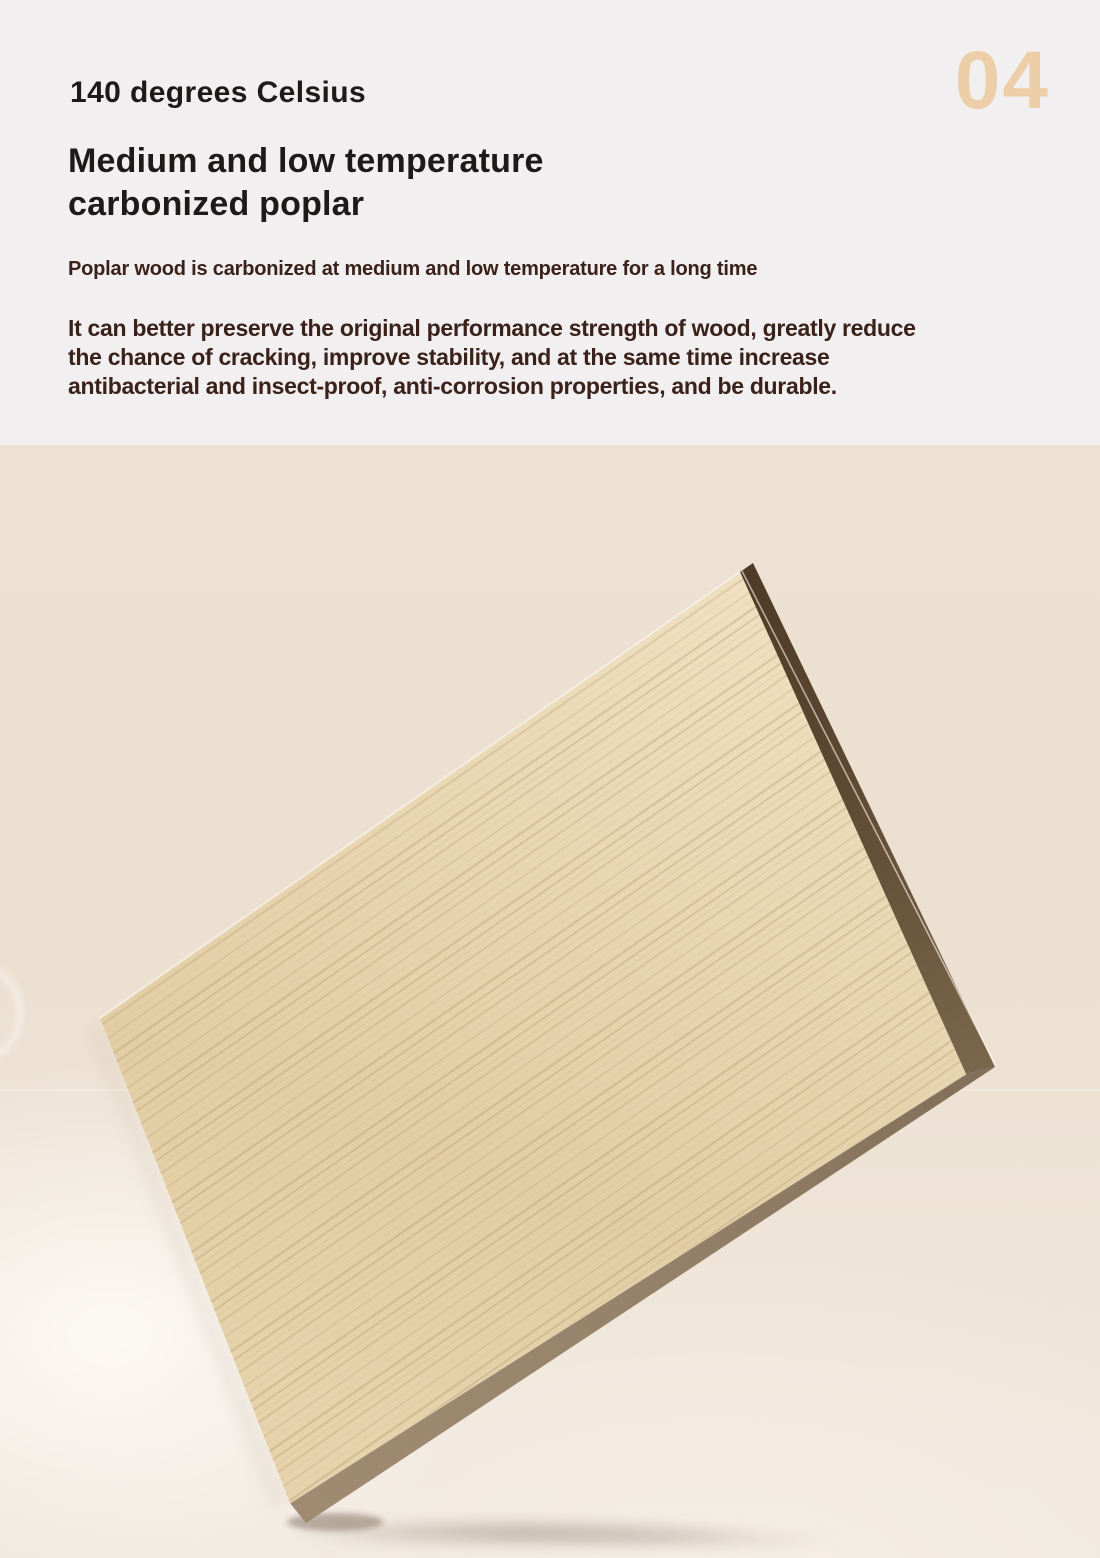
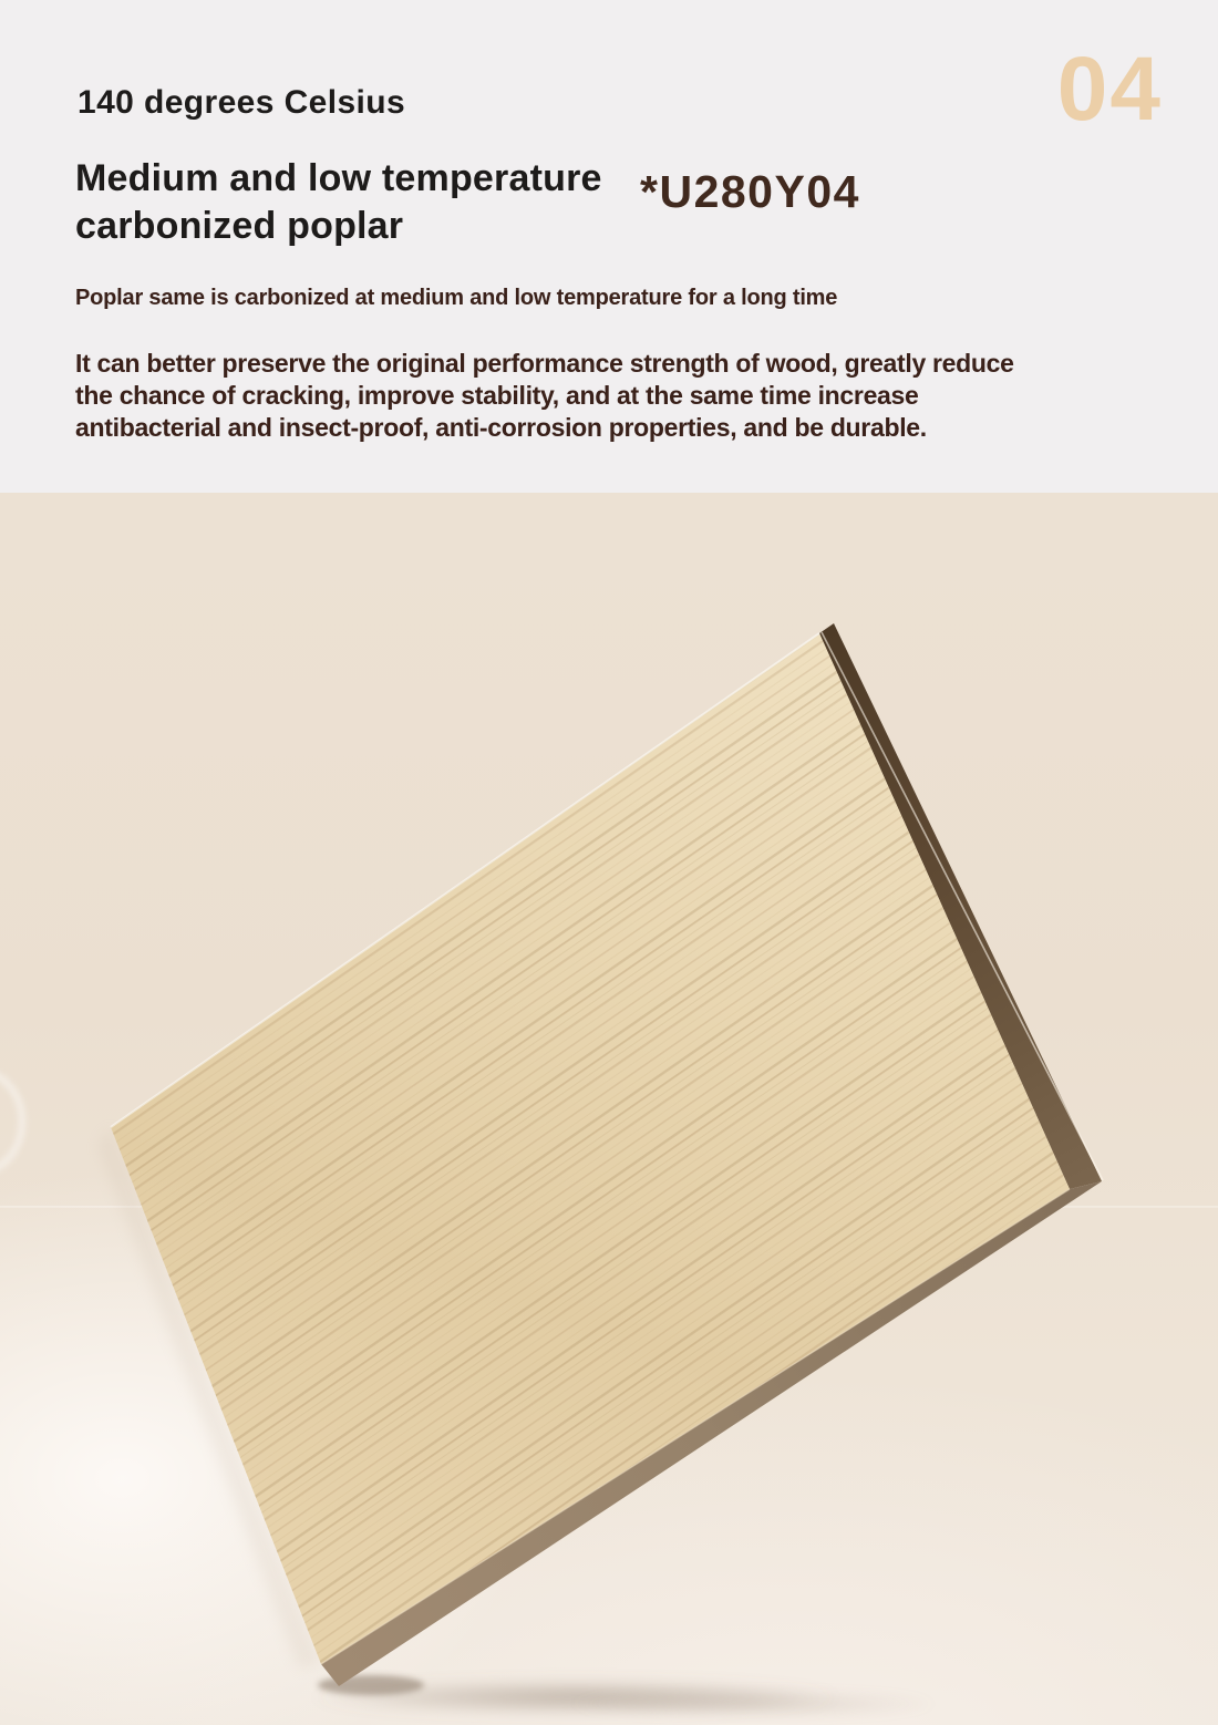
  140 degrees Celsius
  04
  Medium and low temperature
  carbonized poplar
+ *U280Y04
- Poplar wood is carbonized at medium and low temperature for a long time
+ Poplar same is carbonized at medium and low temperature for a long time
  It can better preserve the original performance strength of wood, greatly reduce
  the chance of cracking, improve stability, and at the same time increase
  antibacterial and insect-proof, anti-corrosion properties, and be durable.
